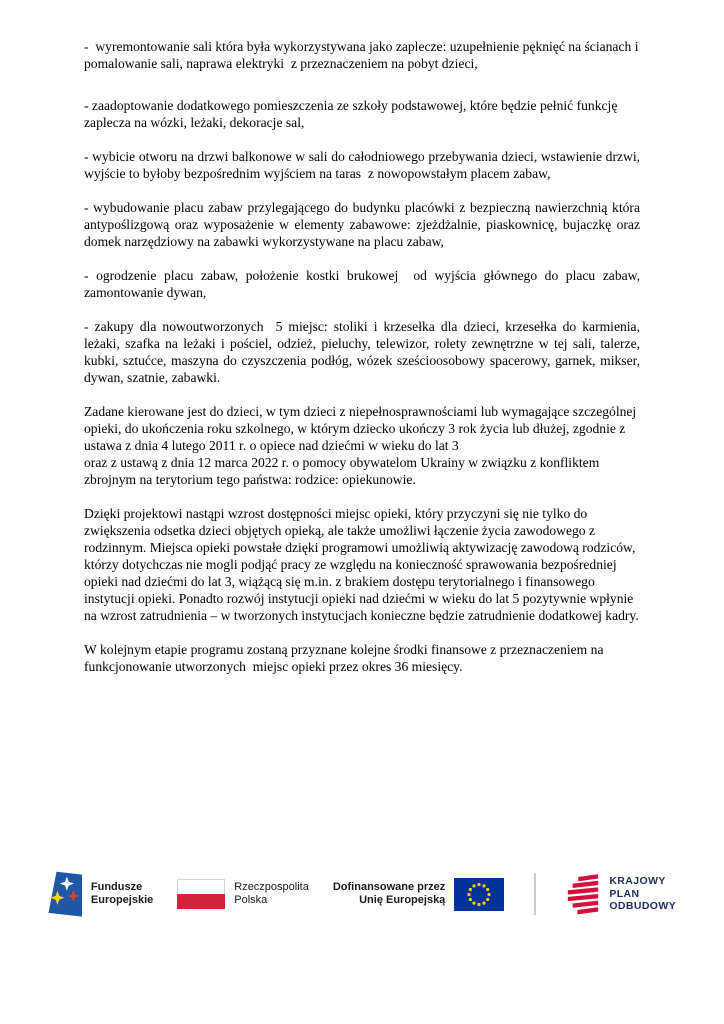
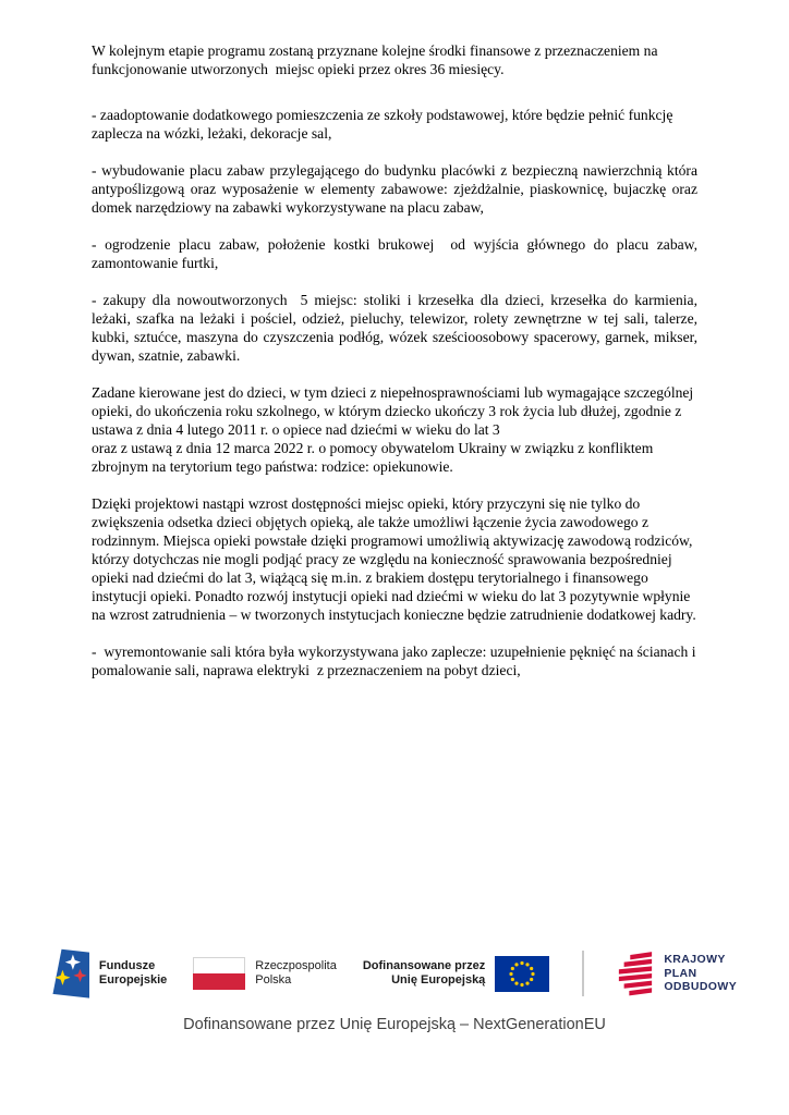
- - wyremontowanie sali która była wykorzystywana jako zaplecze: uzupełnienie pęknięć na ścianach i pomalowanie sali, naprawa elektryki z przeznaczeniem na pobyt dzieci,
+ W kolejnym etapie programu zostaną przyznane kolejne środki finansowe z przeznaczeniem na funkcjonowanie utworzonych miejsc opieki przez okres 36 miesięcy.
  - zaadoptowanie dodatkowego pomieszczenia ze szkoły podstawowej, które będzie pełnić funkcję zaplecza na wózki, leżaki, dekoracje sal,
- - wybicie otworu na drzwi balkonowe w sali do całodniowego przebywania dzieci, wstawienie drzwi, wyjście to byłoby bezpośrednim wyjściem na taras z nowopowstałym placem zabaw,
  - wybudowanie placu zabaw przylegającego do budynku placówki z bezpieczną nawierzchnią która antypoślizgową oraz wyposażenie w elementy zabawowe: zjeżdżalnie, piaskownicę, bujaczkę oraz domek narzędziowy na zabawki wykorzystywane na placu zabaw,
- - ogrodzenie placu zabaw, położenie kostki brukowej od wyjścia głównego do placu zabaw, zamontowanie dywan,
+ - ogrodzenie placu zabaw, położenie kostki brukowej od wyjścia głównego do placu zabaw, zamontowanie furtki,
  - zakupy dla nowoutworzonych 5 miejsc: stoliki i krzesełka dla dzieci, krzesełka do karmienia, leżaki, szafka na leżaki i pościel, odzież, pieluchy, telewizor, rolety zewnętrzne w tej sali, talerze, kubki, sztućce, maszyna do czyszczenia podłóg, wózek sześcioosobowy spacerowy, garnek, mikser, dywan, szatnie, zabawki.
  Zadane kierowane jest do dzieci, w tym dzieci z niepełnosprawnościami lub wymagające szczególnej opieki, do ukończenia roku szkolnego, w którym dziecko ukończy 3 rok życia lub dłużej, zgodnie z ustawa z dnia 4 lutego 2011 r. o opiece nad dziećmi w wieku do lat 3
  oraz z ustawą z dnia 12 marca 2022 r. o pomocy obywatelom Ukrainy w związku z konfliktem zbrojnym na terytorium tego państwa: rodzice: opiekunowie.
- Dzięki projektowi nastąpi wzrost dostępności miejsc opieki, który przyczyni się nie tylko do zwiększenia odsetka dzieci objętych opieką, ale także umożliwi łączenie życia zawodowego z rodzinnym. Miejsca opieki powstałe dzięki programowi umożliwią aktywizację zawodową rodziców, którzy dotychczas nie mogli podjąć pracy ze względu na konieczność sprawowania bezpośredniej opieki nad dziećmi do lat 3, wiążącą się m.in. z brakiem dostępu terytorialnego i finansowego instytucji opieki. Ponadto rozwój instytucji opieki nad dziećmi w wieku do lat 5 pozytywnie wpłynie na wzrost zatrudnienia – w tworzonych instytucjach konieczne będzie zatrudnienie dodatkowej kadry.
+ Dzięki projektowi nastąpi wzrost dostępności miejsc opieki, który przyczyni się nie tylko do zwiększenia odsetka dzieci objętych opieką, ale także umożliwi łączenie życia zawodowego z rodzinnym. Miejsca opieki powstałe dzięki programowi umożliwią aktywizację zawodową rodziców, którzy dotychczas nie mogli podjąć pracy ze względu na konieczność sprawowania bezpośredniej opieki nad dziećmi do lat 3, wiążącą się m.in. z brakiem dostępu terytorialnego i finansowego instytucji opieki. Ponadto rozwój instytucji opieki nad dziećmi w wieku do lat 3 pozytywnie wpłynie na wzrost zatrudnienia – w tworzonych instytucjach konieczne będzie zatrudnienie dodatkowej kadry.
- W kolejnym etapie programu zostaną przyznane kolejne środki finansowe z przeznaczeniem na funkcjonowanie utworzonych miejsc opieki przez okres 36 miesięcy.
+ - wyremontowanie sali która była wykorzystywana jako zaplecze: uzupełnienie pęknięć na ścianach i pomalowanie sali, naprawa elektryki z przeznaczeniem na pobyt dzieci,
  Fundusze
  Europejskie
  Rzeczpospolita
  Polska
  Dofinansowane przez
  Unię Europejską
  KRAJOWY
  PLAN
  ODBUDOWY
+ Dofinansowane przez Unię Europejską – NextGenerationEU
